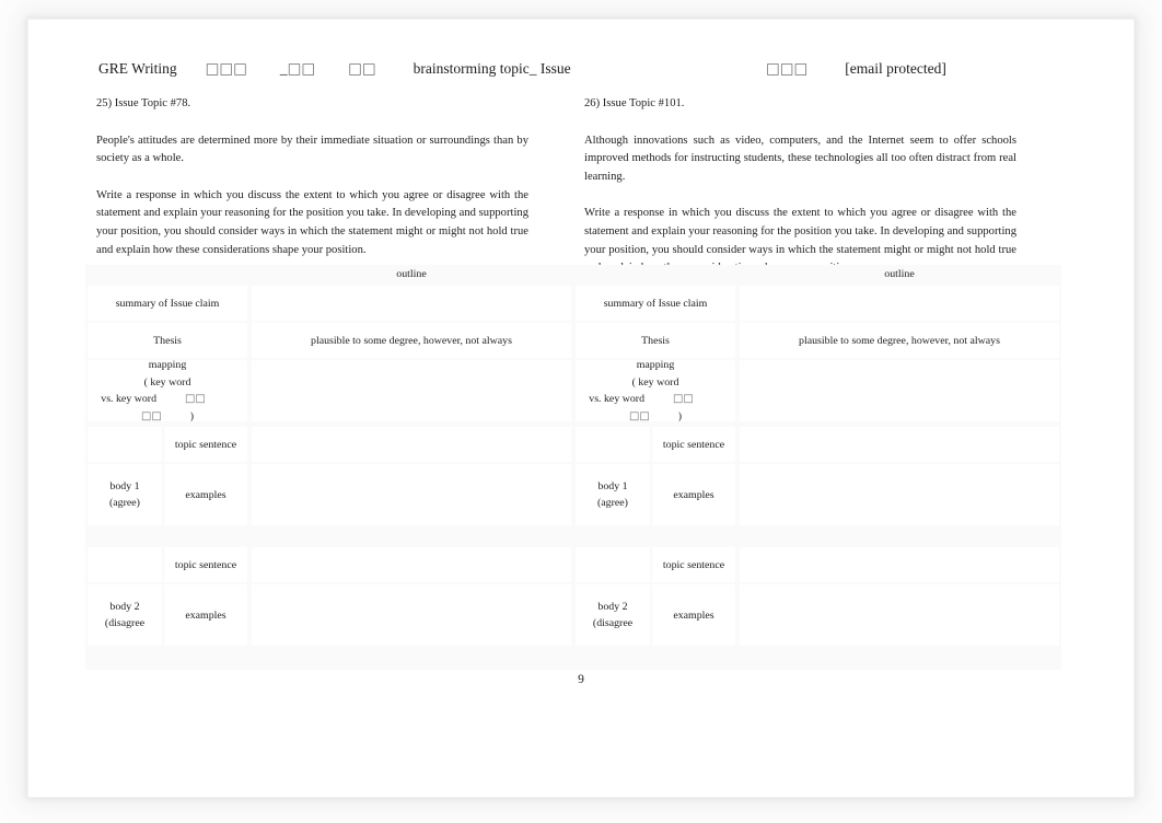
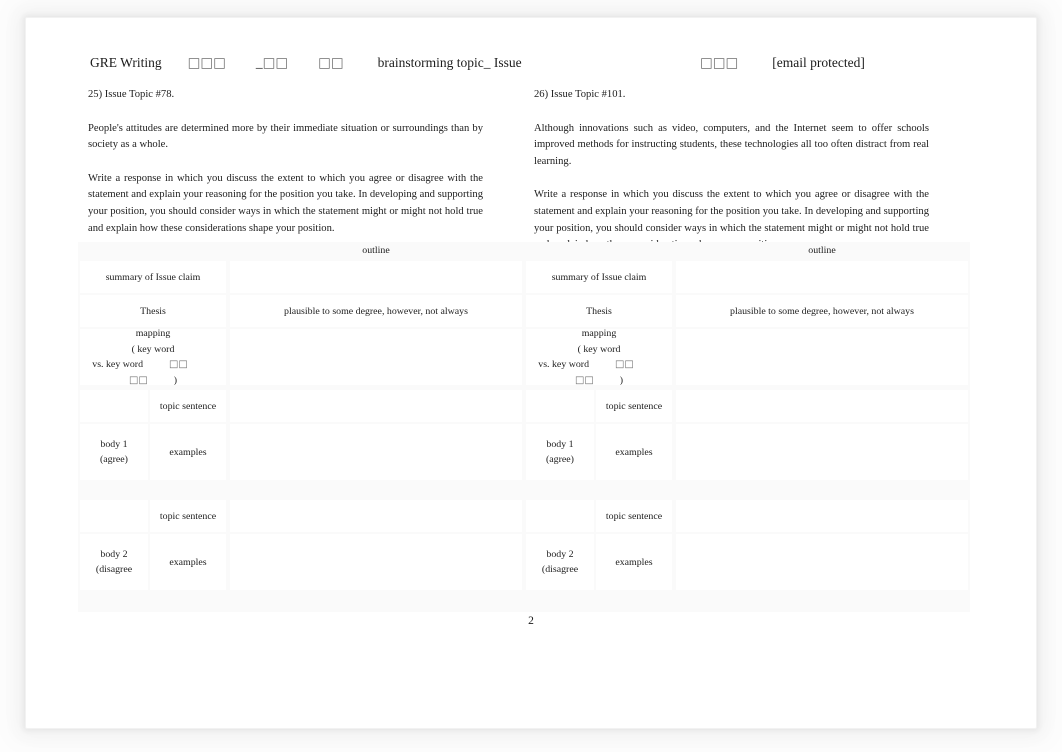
  GRE Writing □□□ _□□ □□ brainstorming topic_ Issue
  □□□ [email protected]
  25) Issue Topic #78.
  People's attitudes are determined more by their immediate situation or surroundings than by society as a whole.
  Write a response in which you discuss the extent to which you agree or disagree with the statement and explain your reasoning for the position you take. In developing and supporting your position, you should consider ways in which the statement might or might not hold true and explain how these considerations shape your position.
  26) Issue Topic #101.
  Although innovations such as video, computers, and the Internet seem to offer schools improved methods for instructing students, these technologies all too often distract from real learning.
  Write a response in which you discuss the extent to which you agree or disagree with the statement and explain your reasoning for the position you take. In developing and supporting your position, you should consider ways in which the statement might or might not hold true
  outline
  summary of Issue claim
  Thesis
  plausible to some degree, however, not always
  mapping
  ( key word
  vs. key word □□□□ )
  topic sentence
  body 1
  (agree)
  examples
  topic sentence
  body 2
  (disagree
  examples
  outline
  summary of Issue claim
  Thesis
  plausible to some degree, however, not always
  mapping
  ( key word
  vs. key word □□□□ )
  topic sentence
  body 1
  (agree)
  examples
  topic sentence
  body 2
  (disagree
  examples
- 9
+ 2
